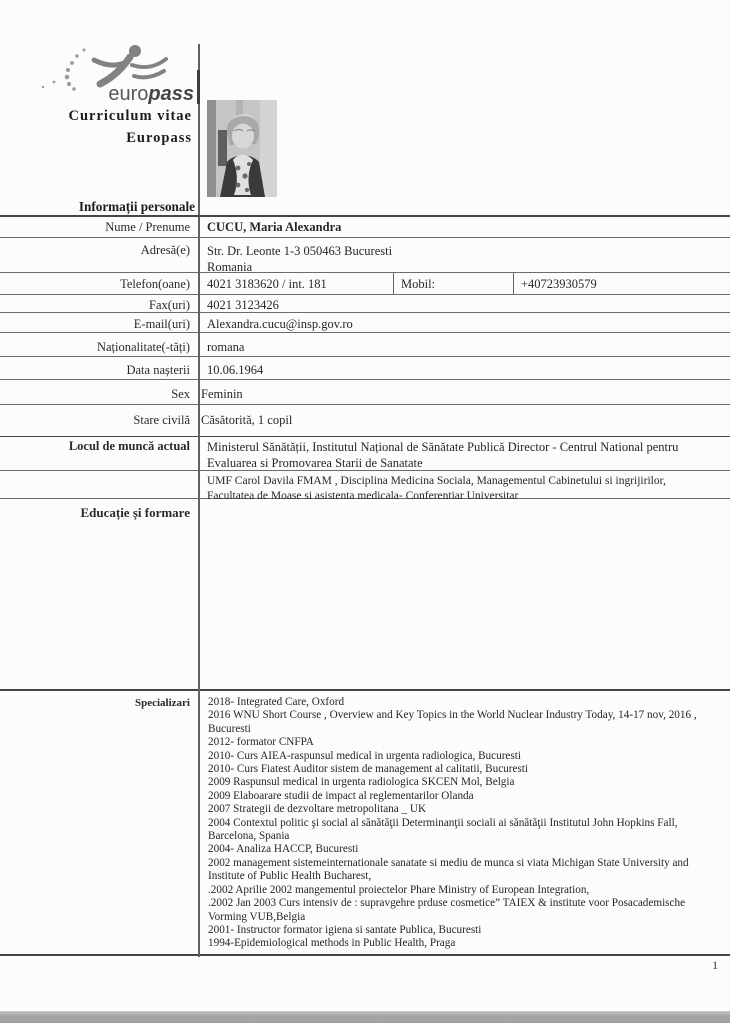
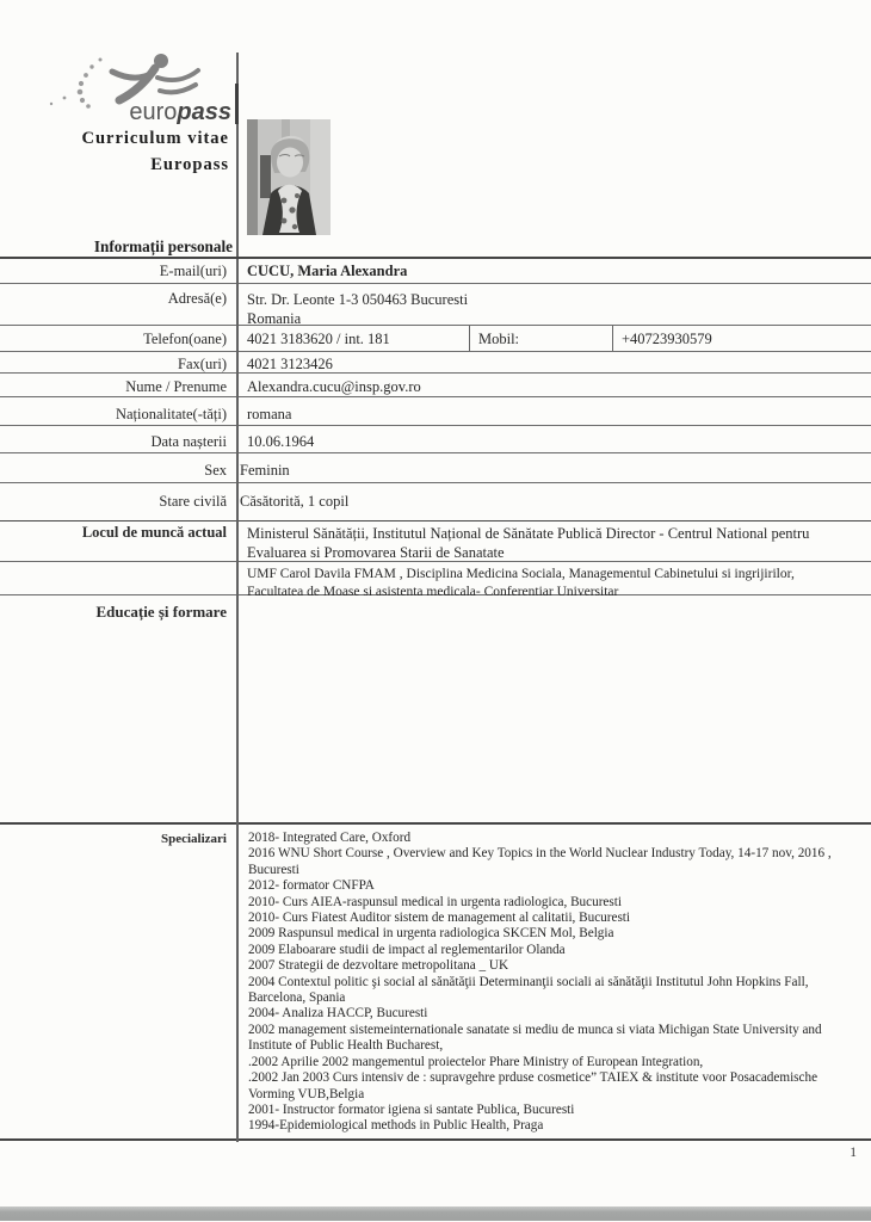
  europass
  Curriculum vitae
  Europass
  Informații personale
- Nume / Prenume
+ E-mail(uri)
  CUCU, Maria Alexandra
  Adresă(e)
  Str. Dr. Leonte 1-3 050463 Bucuresti
  Romania
  Telefon(oane)
  4021 3183620 / int. 181
  Mobil:
  +40723930579
  Fax(uri)
  4021 3123426
- E-mail(uri)
+ Nume / Prenume
  Alexandra.cucu@insp.gov.ro
  Naționalitate(-tăți)
  romana
  Data nașterii
  10.06.1964
  Sex
  Feminin
  Stare civilă
  Căsătorită, 1 copil
  Locul de muncă actual
  Ministerul Sănătății, Institutul Național de Sănătate Publică Director - Centrul National pentru Evaluarea si Promovarea Starii de Sanatate
  UMF Carol Davila FMAM , Disciplina Medicina Sociala, Managementul Cabinetului si ingrijirilor, Facultatea de Moase si asistenta medicala- Conferentiar Universitar
  Educație și formare
  Specializari
  2018- Integrated Care, Oxford
  2016 WNU Short Course , Overview and Key Topics in the World Nuclear Industry Today, 14-17 nov, 2016 , Bucuresti
  2012- formator CNFPA
  2010- Curs AIEA-raspunsul medical in urgenta radiologica, Bucuresti
  2010- Curs Fiatest Auditor sistem de management al calitatii, Bucuresti
  2009 Raspunsul medical in urgenta radiologica SKCEN Mol, Belgia
  2009 Elaboarare studii de impact al reglementarilor Olanda
  2007 Strategii de dezvoltare metropolitana _ UK
  2004 Contextul politic şi social al sănătăţii Determinanţii sociali ai sănătăţii Institutul John Hopkins Fall, Barcelona, Spania
  2004- Analiza HACCP, Bucuresti
  2002 management sistemeinternationale sanatate si mediu de munca si viata Michigan State University and Institute of Public Health Bucharest,
  .2002 Aprilie 2002 mangementul proiectelor Phare Ministry of European Integration,
  .2002 Jan 2003 Curs intensiv de : supravgehre prduse cosmetice” TAIEX & institute voor Posacademische Vorming VUB,Belgia
  2001- Instructor formator igiena si santate Publica, Bucuresti
  1994-Epidemiological methods in Public Health, Praga
  1
